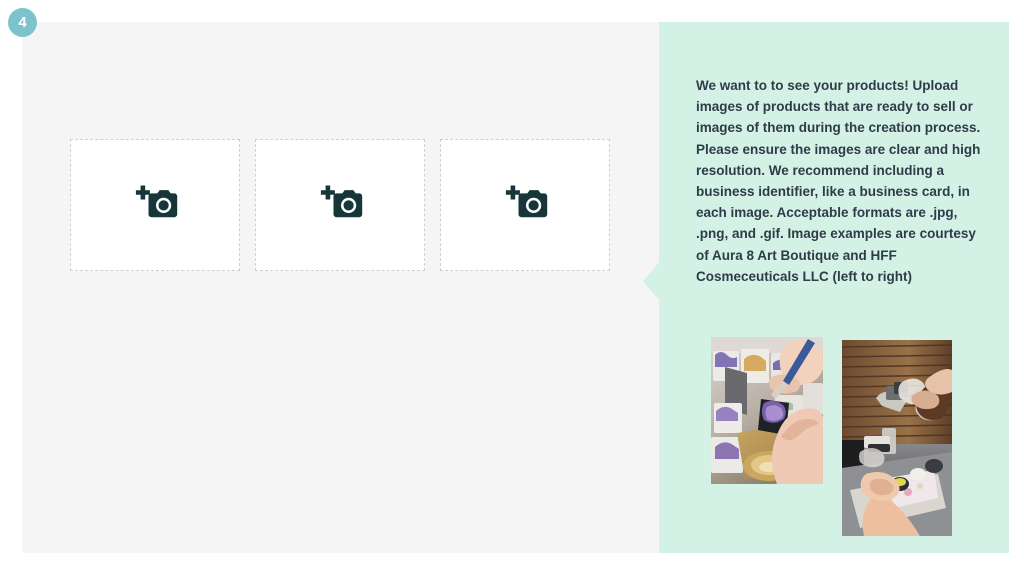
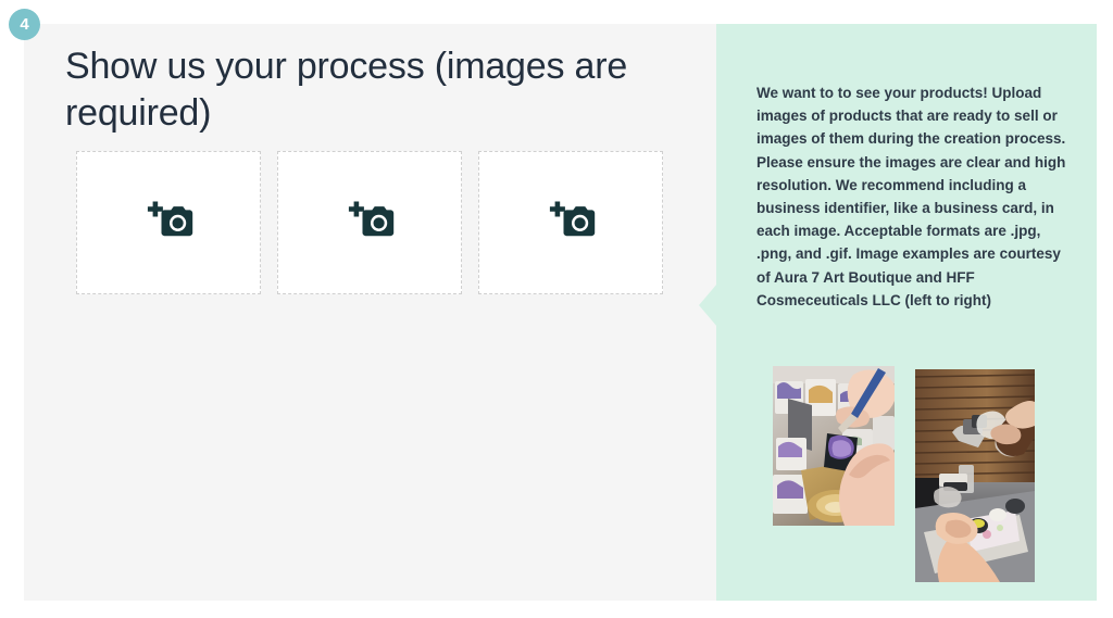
  4
+ Show us your process (images are required)
- We want to to see your products! Upload images of products that are ready to sell or images of them during the creation process. Please ensure the images are clear and high resolution. We recommend including a business identifier, like a business card, in each image. Acceptable formats are .jpg, .png, and .gif. Image examples are courtesy of Aura 8 Art Boutique and HFF Cosmeceuticals LLC (left to right)
+ We want to to see your products! Upload images of products that are ready to sell or images of them during the creation process. Please ensure the images are clear and high resolution. We recommend including a business identifier, like a business card, in each image. Acceptable formats are .jpg, .png, and .gif. Image examples are courtesy of Aura 7 Art Boutique and HFF Cosmeceuticals LLC (left to right)
